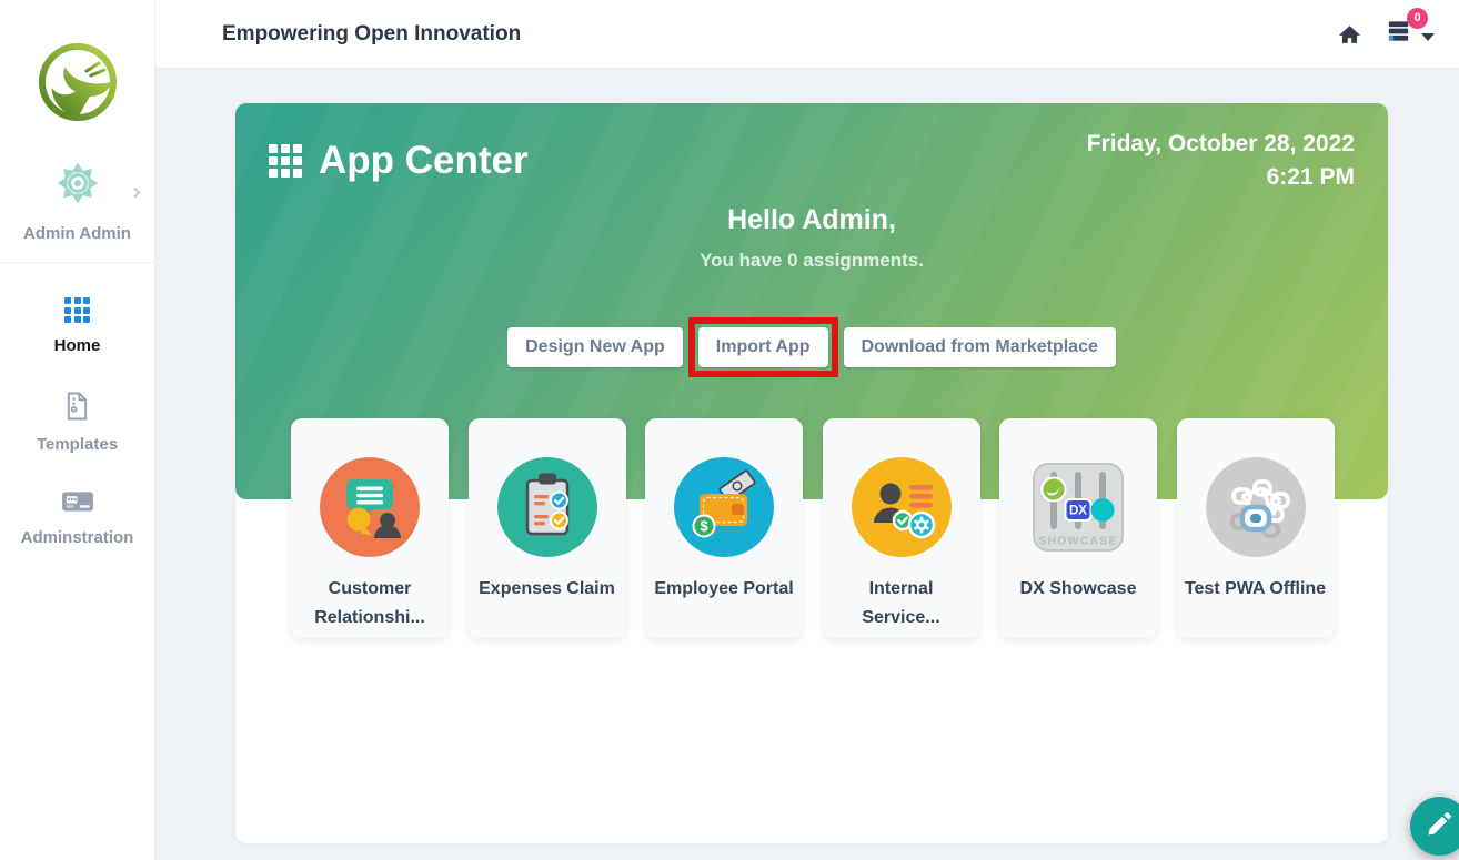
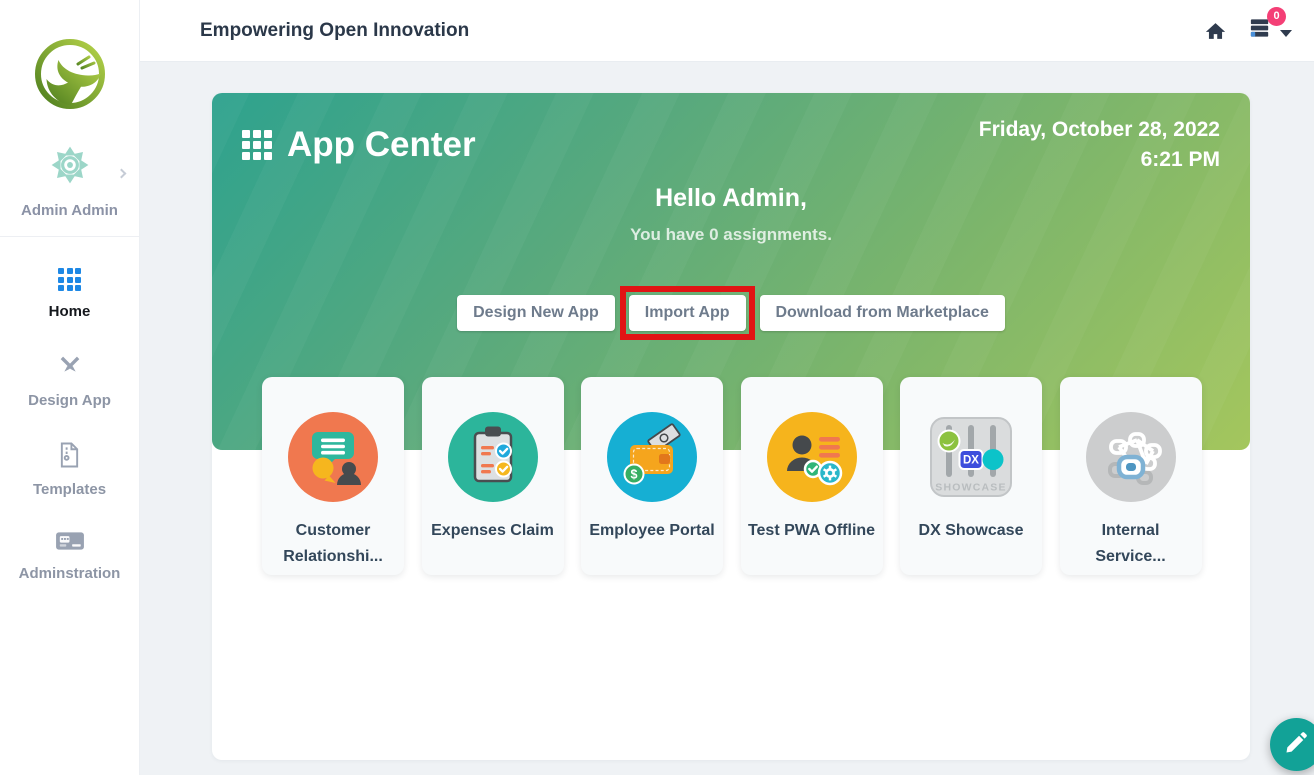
  Admin Admin
  Home
+ Design App
  Templates
  Adminstration
  Empowering Open Innovation
  0
  Design New App
  Import App
  Download from Marketplace
  Customer Relationshi...
  Expenses Claim
  $
  Employee Portal
- Internal Service...
+ Test PWA Offline
  DX
  SHOWCASE
  DX Showcase
- Test PWA Offline
+ Internal Service...
